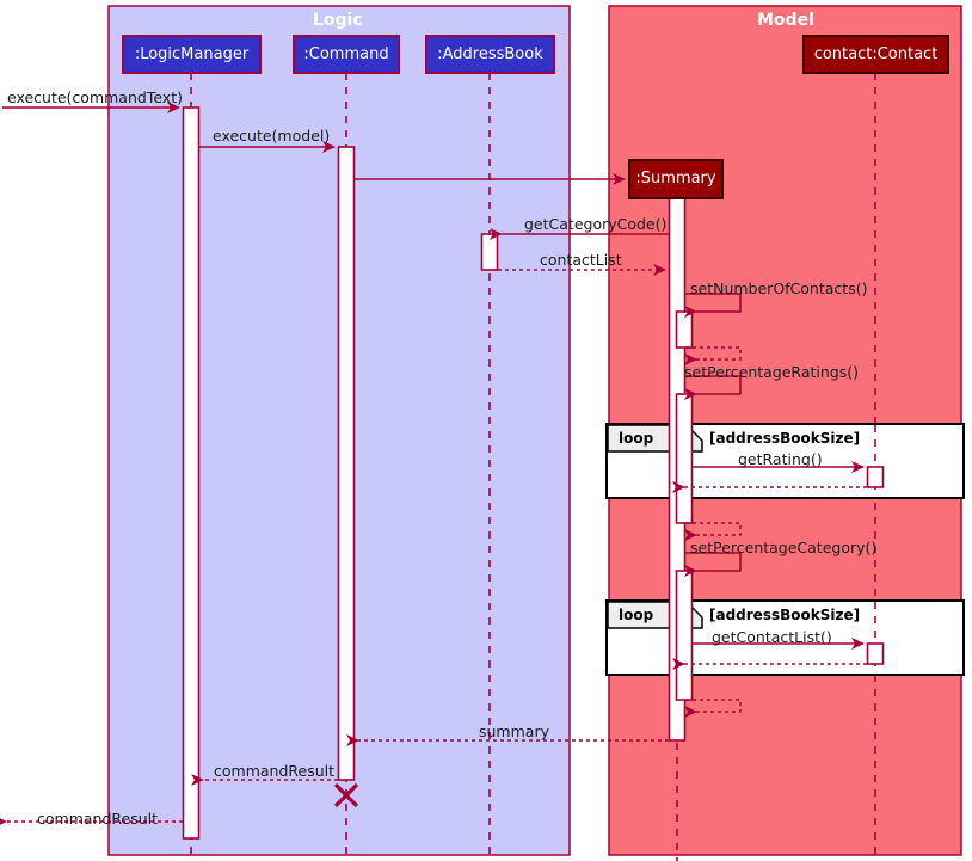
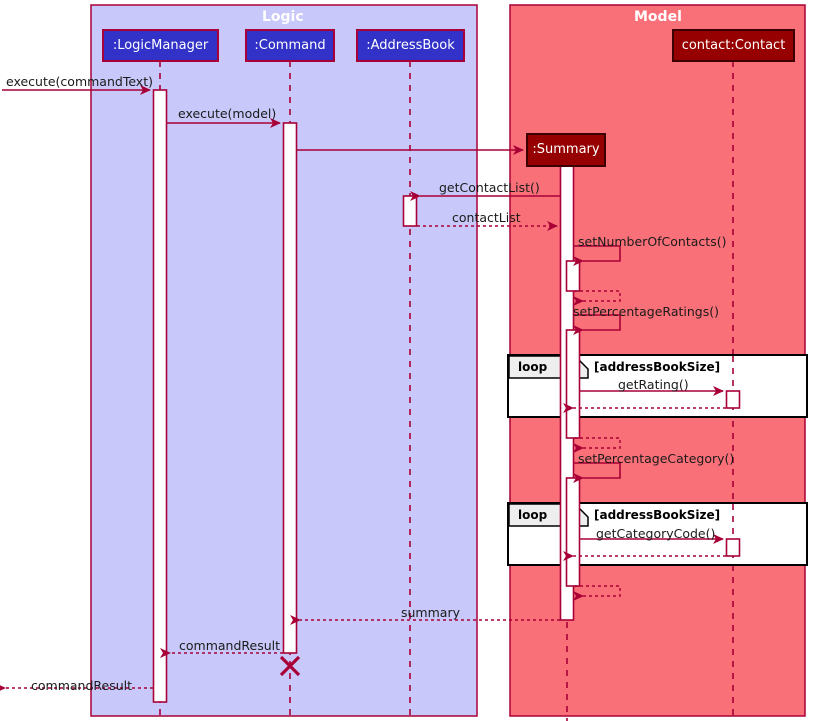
  Logic
  Model
  :LogicManager
  :Command
  :AddressBook
  :Summary
  contact:Contact
  execute(commandText)
  execute(model)
- getCategoryCode()
+ getContactList()
  contactList
  setNumberOfContacts()
  setPercentageRatings()
  getRating()
  setPercentageCategory()
- getContactList()
+ getCategoryCode()
  summary
  commandResult
  commandResult
  loop
  [addressBookSize]
  loop
  [addressBookSize]
